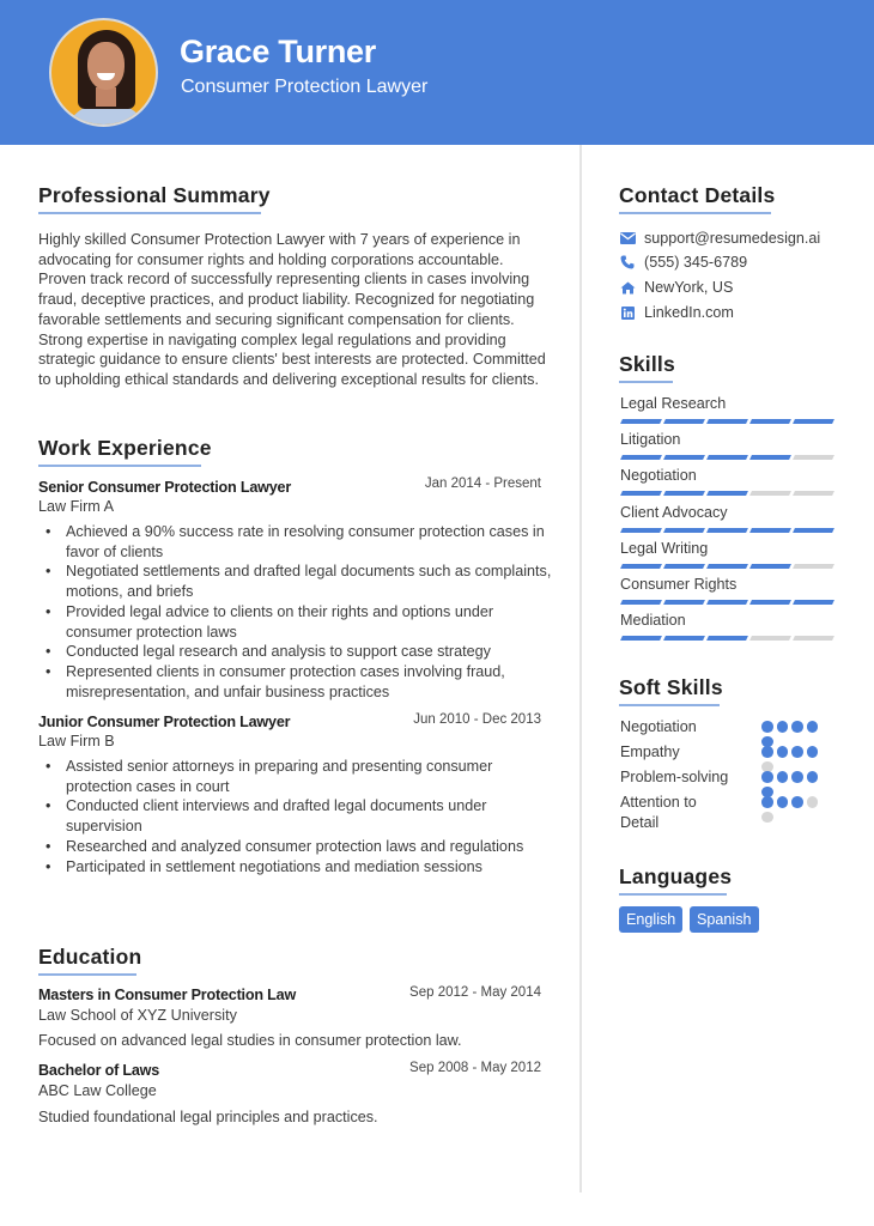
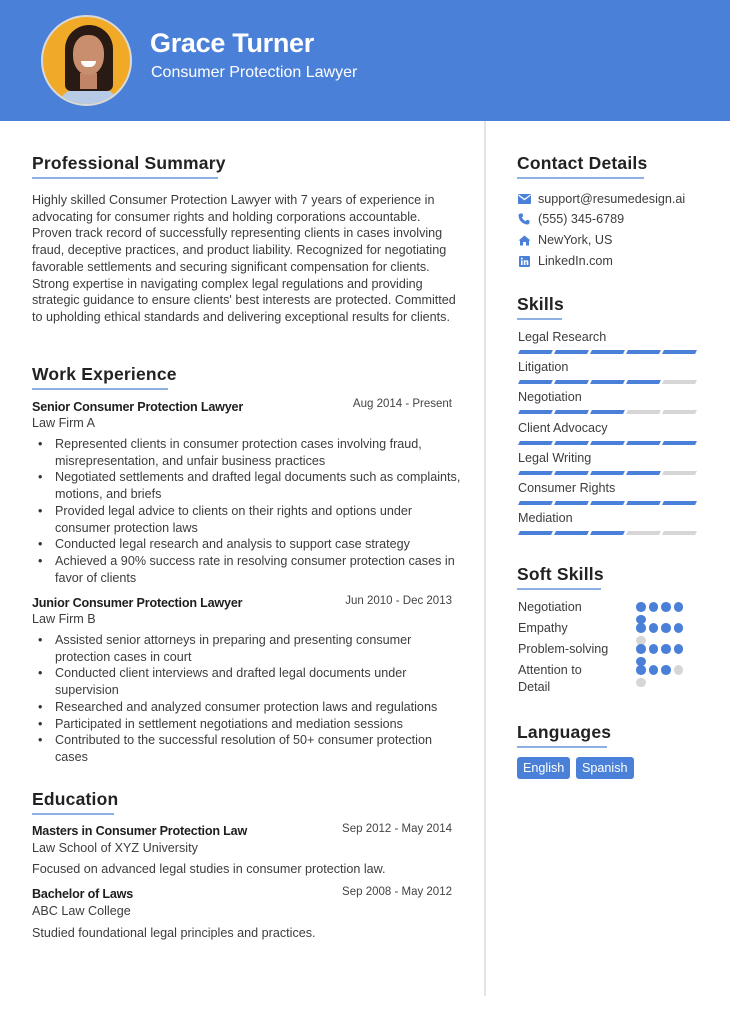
  Grace Turner
  Consumer Protection Lawyer
  Professional Summary
  Highly skilled Consumer Protection Lawyer with 7 years of experience in advocating for consumer rights and holding corporations accountable. Proven track record of successfully representing clients in cases involving fraud, deceptive practices, and product liability. Recognized for negotiating favorable settlements and securing significant compensation for clients. Strong expertise in navigating complex legal regulations and providing strategic guidance to ensure clients' best interests are protected. Committed to upholding ethical standards and delivering exceptional results for clients.
  Work Experience
  Senior Consumer Protection Lawyer
- Jan 2014 - Present
+ Aug 2014 - Present
  Law Firm A
- Achieved a 90% success rate in resolving consumer protection cases in favor of clients
+ Represented clients in consumer protection cases involving fraud, misrepresentation, and unfair business practices
  Negotiated settlements and drafted legal documents such as complaints, motions, and briefs
  Provided legal advice to clients on their rights and options under consumer protection laws
  Conducted legal research and analysis to support case strategy
- Represented clients in consumer protection cases involving fraud, misrepresentation, and unfair business practices
+ Achieved a 90% success rate in resolving consumer protection cases in favor of clients
  Junior Consumer Protection Lawyer
  Jun 2010 - Dec 2013
  Law Firm B
  Assisted senior attorneys in preparing and presenting consumer protection cases in court
  Conducted client interviews and drafted legal documents under supervision
  Researched and analyzed consumer protection laws and regulations
  Participated in settlement negotiations and mediation sessions
+ Contributed to the successful resolution of 50+ consumer protection cases
  Education
  Masters in Consumer Protection Law
  Sep 2012 - May 2014
  Law School of XYZ University
  Focused on advanced legal studies in consumer protection law.
  Bachelor of Laws
  Sep 2008 - May 2012
  ABC Law College
  Studied foundational legal principles and practices.
  Contact Details
  support@resumedesign.ai
  (555) 345-6789
  NewYork, US
  LinkedIn.com
  Skills
  Legal Research
  Litigation
  Negotiation
  Client Advocacy
  Legal Writing
  Consumer Rights
  Mediation
  Soft Skills
  Negotiation
  Empathy
  Problem-solving
  Attention to Detail
  Languages
  English
  Spanish
